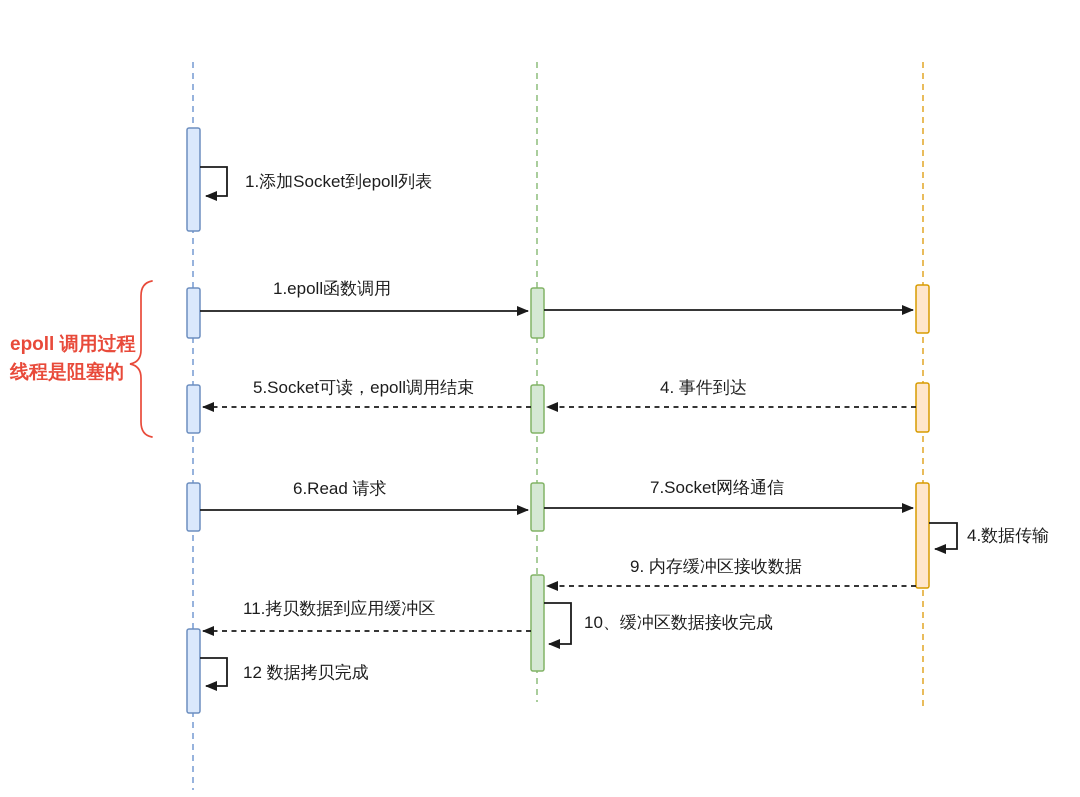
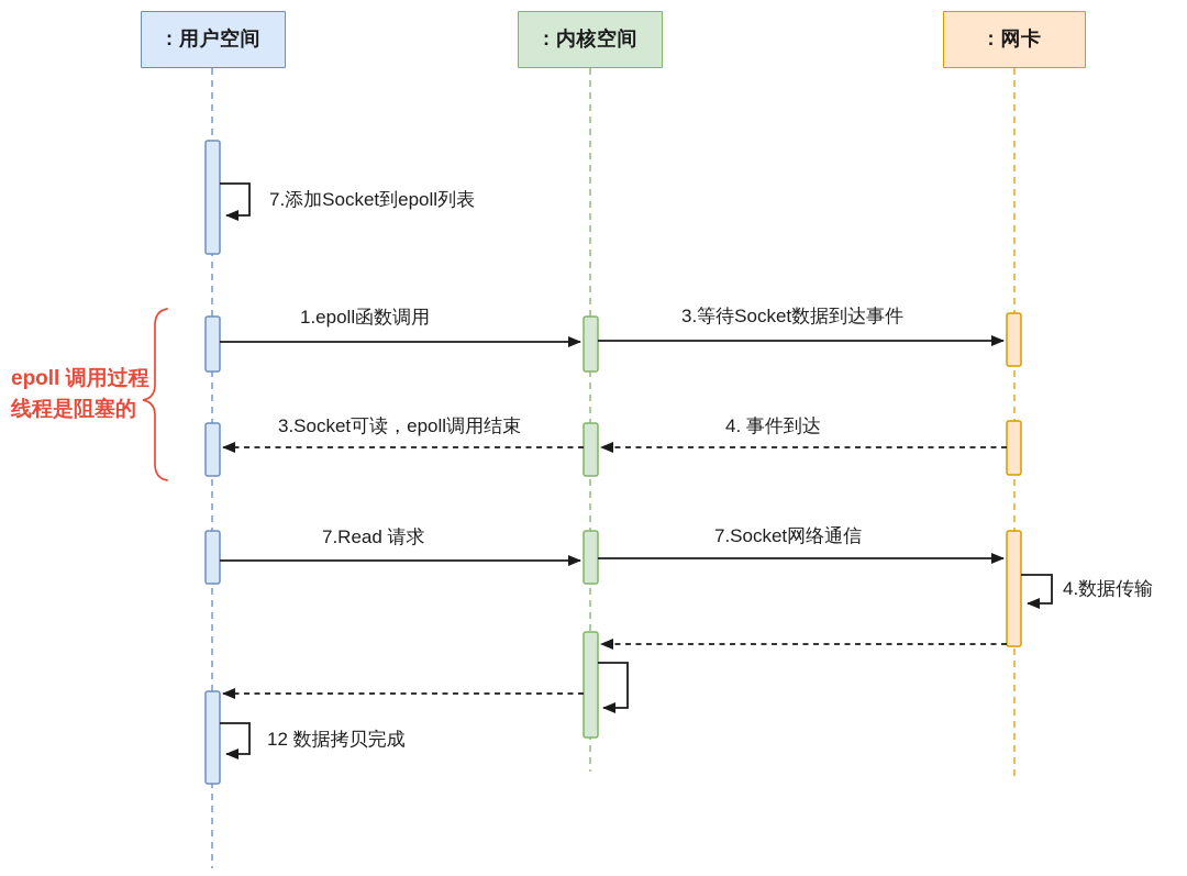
+ : 用户空间
+ : 内核空间
+ : 网卡
- 1.添加Socket到epoll列表
+ 7.添加Socket到epoll列表
  1.epoll函数调用
+ 3.等待Socket数据到达事件
  4. 事件到达
- 5.Socket可读，epoll调用结束
+ 3.Socket可读，epoll调用结束
- 6.Read 请求
+ 7.Read 请求
  7.Socket网络通信
  4.数据传输
- 9. 内存缓冲区接收数据
- 10、缓冲区数据接收完成
- 11.拷贝数据到应用缓冲区
  12 数据拷贝完成
  epoll 调用过程
  线程是阻塞的
